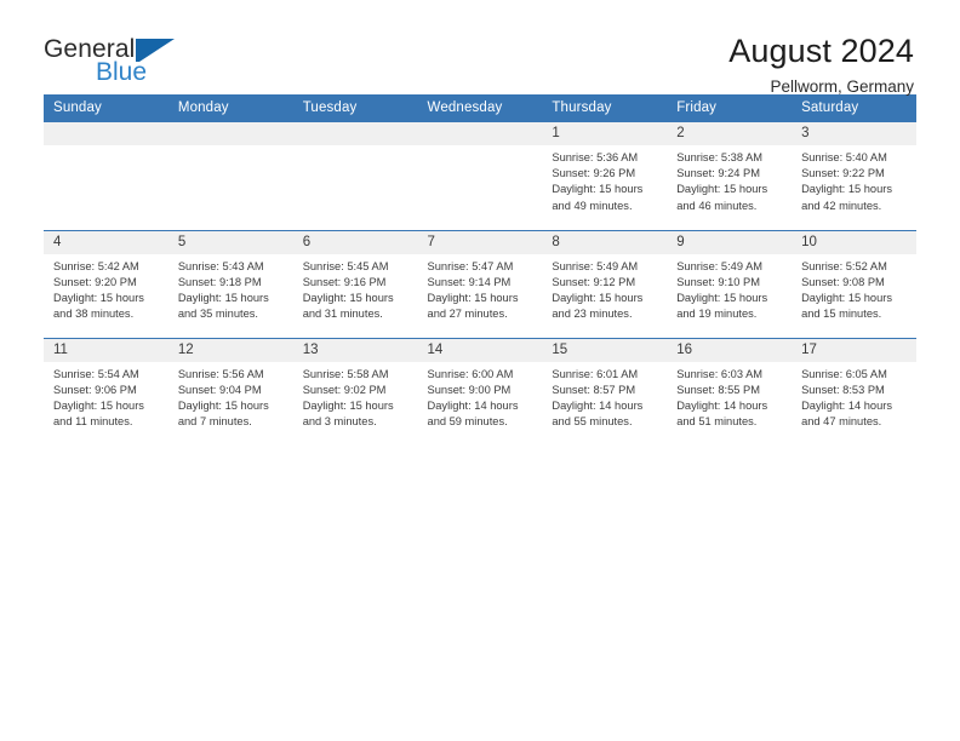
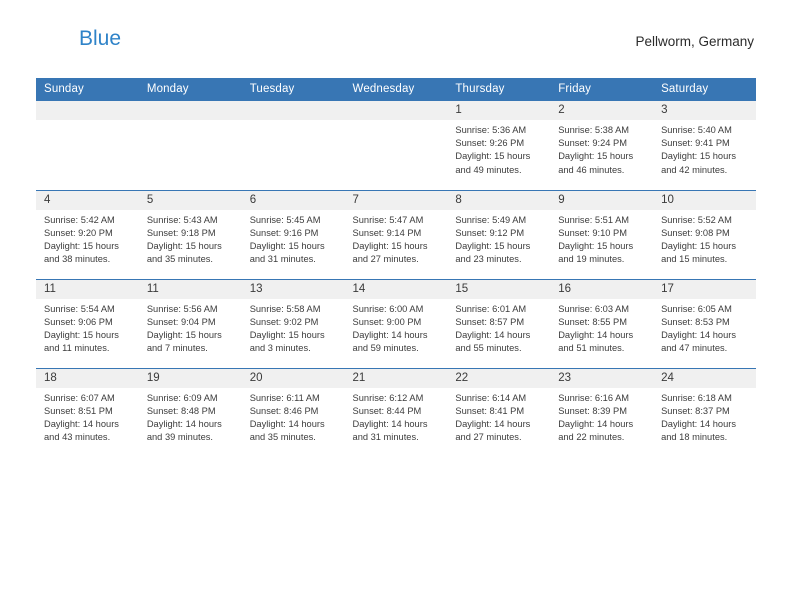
- General
  Blue
- August 2024
  Pellworm, Germany
  Sunday	Monday	Tuesday	Wednesday	Thursday	Friday	Saturday
- 				1Sunrise: 5:36 AMSunset: 9:26 PMDaylight: 15 hoursand 49 minutes.	2Sunrise: 5:38 AMSunset: 9:24 PMDaylight: 15 hoursand 46 minutes.	3Sunrise: 5:40 AMSunset: 9:22 PMDaylight: 15 hoursand 42 minutes.
+ 				1Sunrise: 5:36 AMSunset: 9:26 PMDaylight: 15 hoursand 49 minutes.	2Sunrise: 5:38 AMSunset: 9:24 PMDaylight: 15 hoursand 46 minutes.	3Sunrise: 5:40 AMSunset: 9:41 PMDaylight: 15 hoursand 42 minutes.
- 4Sunrise: 5:42 AMSunset: 9:20 PMDaylight: 15 hoursand 38 minutes.	5Sunrise: 5:43 AMSunset: 9:18 PMDaylight: 15 hoursand 35 minutes.	6Sunrise: 5:45 AMSunset: 9:16 PMDaylight: 15 hoursand 31 minutes.	7Sunrise: 5:47 AMSunset: 9:14 PMDaylight: 15 hoursand 27 minutes.	8Sunrise: 5:49 AMSunset: 9:12 PMDaylight: 15 hoursand 23 minutes.	9Sunrise: 5:49 AMSunset: 9:10 PMDaylight: 15 hoursand 19 minutes.	10Sunrise: 5:52 AMSunset: 9:08 PMDaylight: 15 hoursand 15 minutes.
+ 4Sunrise: 5:42 AMSunset: 9:20 PMDaylight: 15 hoursand 38 minutes.	5Sunrise: 5:43 AMSunset: 9:18 PMDaylight: 15 hoursand 35 minutes.	6Sunrise: 5:45 AMSunset: 9:16 PMDaylight: 15 hoursand 31 minutes.	7Sunrise: 5:47 AMSunset: 9:14 PMDaylight: 15 hoursand 27 minutes.	8Sunrise: 5:49 AMSunset: 9:12 PMDaylight: 15 hoursand 23 minutes.	9Sunrise: 5:51 AMSunset: 9:10 PMDaylight: 15 hoursand 19 minutes.	10Sunrise: 5:52 AMSunset: 9:08 PMDaylight: 15 hoursand 15 minutes.
- 11Sunrise: 5:54 AMSunset: 9:06 PMDaylight: 15 hoursand 11 minutes.	12Sunrise: 5:56 AMSunset: 9:04 PMDaylight: 15 hoursand 7 minutes.	13Sunrise: 5:58 AMSunset: 9:02 PMDaylight: 15 hoursand 3 minutes.	14Sunrise: 6:00 AMSunset: 9:00 PMDaylight: 14 hoursand 59 minutes.	15Sunrise: 6:01 AMSunset: 8:57 PMDaylight: 14 hoursand 55 minutes.	16Sunrise: 6:03 AMSunset: 8:55 PMDaylight: 14 hoursand 51 minutes.	17Sunrise: 6:05 AMSunset: 8:53 PMDaylight: 14 hoursand 47 minutes.
+ 11Sunrise: 5:54 AMSunset: 9:06 PMDaylight: 15 hoursand 11 minutes.	11Sunrise: 5:56 AMSunset: 9:04 PMDaylight: 15 hoursand 7 minutes.	13Sunrise: 5:58 AMSunset: 9:02 PMDaylight: 15 hoursand 3 minutes.	14Sunrise: 6:00 AMSunset: 9:00 PMDaylight: 14 hoursand 59 minutes.	15Sunrise: 6:01 AMSunset: 8:57 PMDaylight: 14 hoursand 55 minutes.	16Sunrise: 6:03 AMSunset: 8:55 PMDaylight: 14 hoursand 51 minutes.	17Sunrise: 6:05 AMSunset: 8:53 PMDaylight: 14 hoursand 47 minutes.
+ 18Sunrise: 6:07 AMSunset: 8:51 PMDaylight: 14 hoursand 43 minutes.	19Sunrise: 6:09 AMSunset: 8:48 PMDaylight: 14 hoursand 39 minutes.	20Sunrise: 6:11 AMSunset: 8:46 PMDaylight: 14 hoursand 35 minutes.	21Sunrise: 6:12 AMSunset: 8:44 PMDaylight: 14 hoursand 31 minutes.	22Sunrise: 6:14 AMSunset: 8:41 PMDaylight: 14 hoursand 27 minutes.	23Sunrise: 6:16 AMSunset: 8:39 PMDaylight: 14 hoursand 22 minutes.	24Sunrise: 6:18 AMSunset: 8:37 PMDaylight: 14 hoursand 18 minutes.
